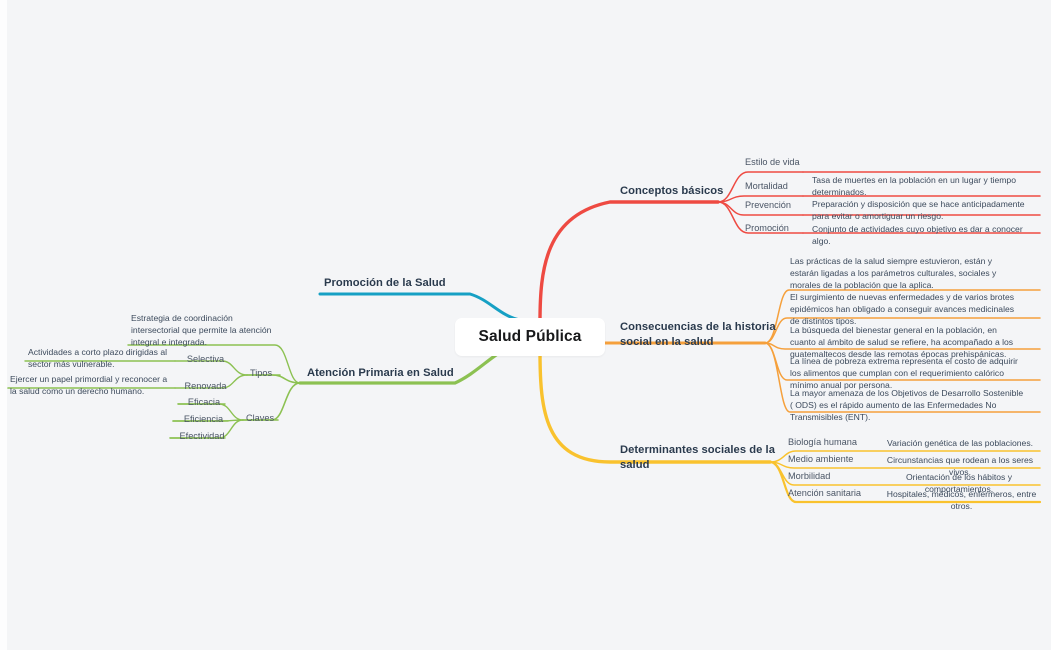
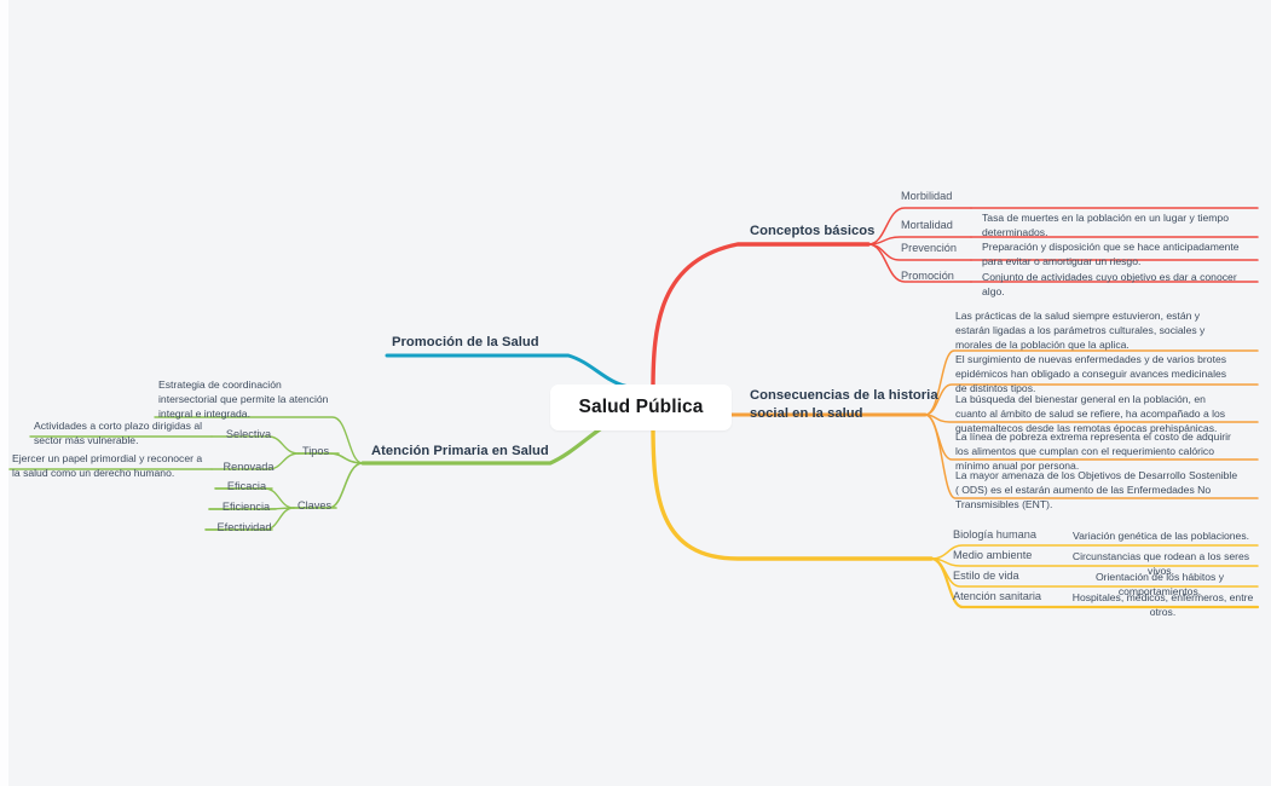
  Salud Pública
  Conceptos básicos
- Estilo de vida
+ Morbilidad
  Mortalidad
  Prevención
  Promoción
  Tasa de muertes en la población en un lugar y tiempo determinados.
  Preparación y disposición que se hace anticipadamente para evitar o amortiguar un riesgo.
  Conjunto de actividades cuyo objetivo es dar a conocer algo.
  Consecuencias de la historia social en la salud
  Las prácticas de la salud siempre estuvieron, están y estarán ligadas a los parámetros culturales, sociales y morales de la población que la aplica.
  El surgimiento de nuevas enfermedades y de varios brotes epidémicos han obligado a conseguir avances medicinales de distintos tipos.
  La búsqueda del bienestar general en la población, en cuanto al ámbito de salud se refiere, ha acompañado a los guatemaltecos desde las remotas épocas prehispánicas.
  La línea de pobreza extrema representa el costo de adquirir los alimentos que cumplan con el requerimiento calórico mínimo anual por persona.
- La mayor amenaza de los Objetivos de Desarrollo Sostenible ( ODS) es el rápido aumento de las Enfermedades No Transmisibles (ENT).
+ La mayor amenaza de los Objetivos de Desarrollo Sostenible ( ODS) es el estarán aumento de las Enfermedades No Transmisibles (ENT).
- Determinantes sociales de la salud
  Biología humana
  Medio ambiente
- Morbilidad
+ Estilo de vida
  Atención sanitaria
  Variación genética de las poblaciones.
  Circunstancias que rodean a los seres vivos.
  Orientación de los hábitos y comportamientos.
  Hospitales, médicos, enfermeros, entre otros.
  Atención Primaria en Salud
  Tipos
  Claves
  Selectiva
  Renovada
  Eficacia
  Eficiencia
  Efectividad
  Estrategia de coordinación intersectorial que permite la atención integral e integrada.
  Actividades a corto plazo dirigidas al sector más vulnerable.
  Ejercer un papel primordial y reconocer a la salud como un derecho humano.
  Promoción de la Salud
